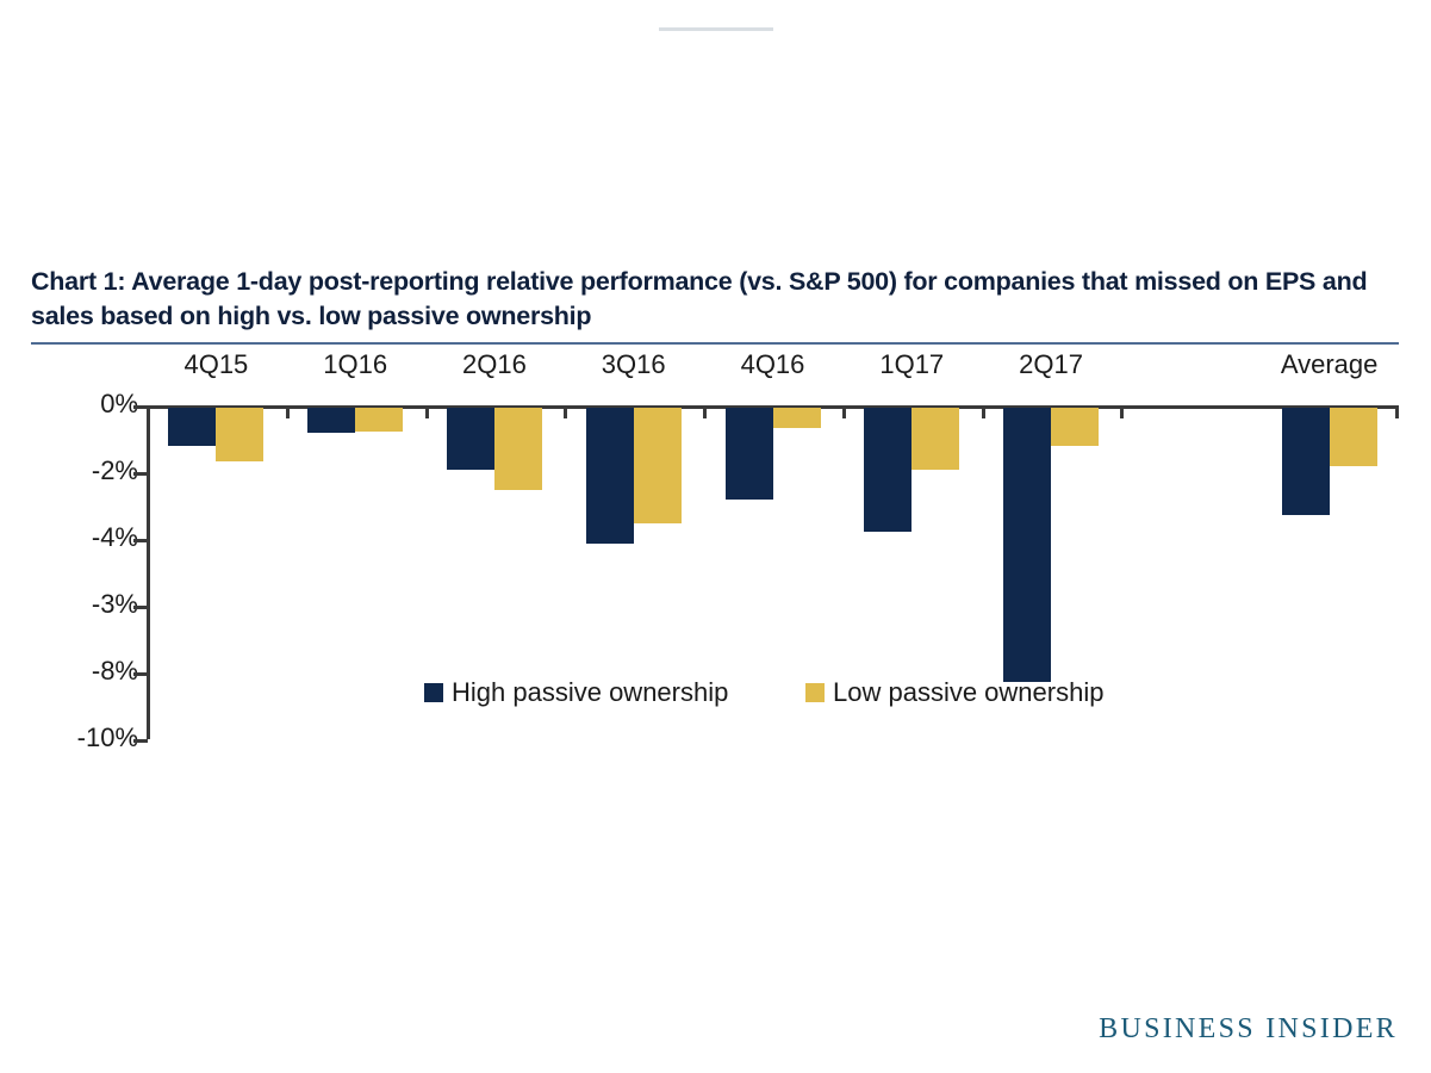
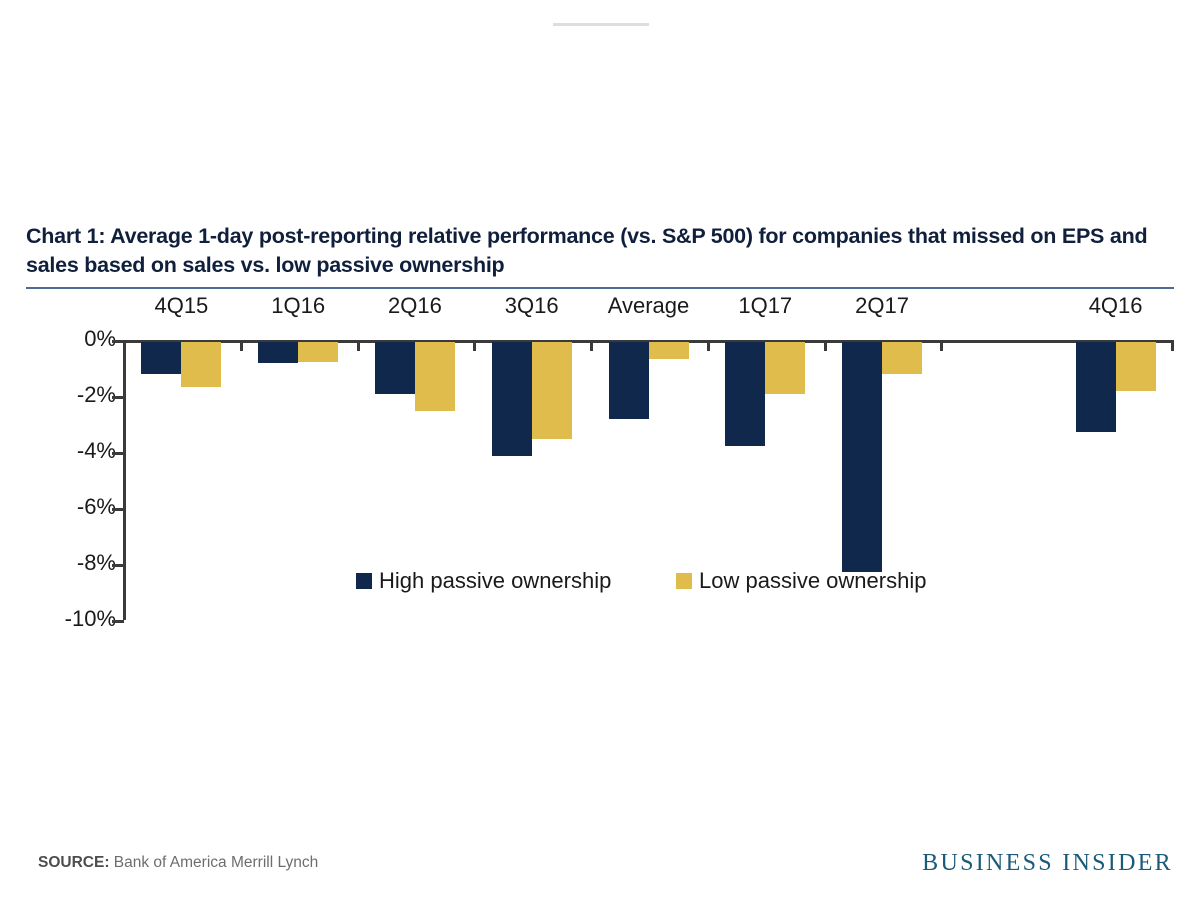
- Chart 1: Average 1-day post-reporting relative performance (vs. S&P 500) for companies that missed on EPS and sales based on high vs. low passive ownership
+ Chart 1: Average 1-day post-reporting relative performance (vs. S&P 500) for companies that missed on EPS and sales based on sales vs. low passive ownership
  4Q15
  1Q16
  2Q16
  3Q16
- 4Q16
+ Average
  1Q17
  2Q17
- Average
+ 4Q16
  0%
  -2%
  -4%
- -3%
+ -6%
  -8%
  -10%
  High passive ownership
  Low passive ownership
+ SOURCE: Bank of America Merrill Lynch
  BUSINESS INSIDER
